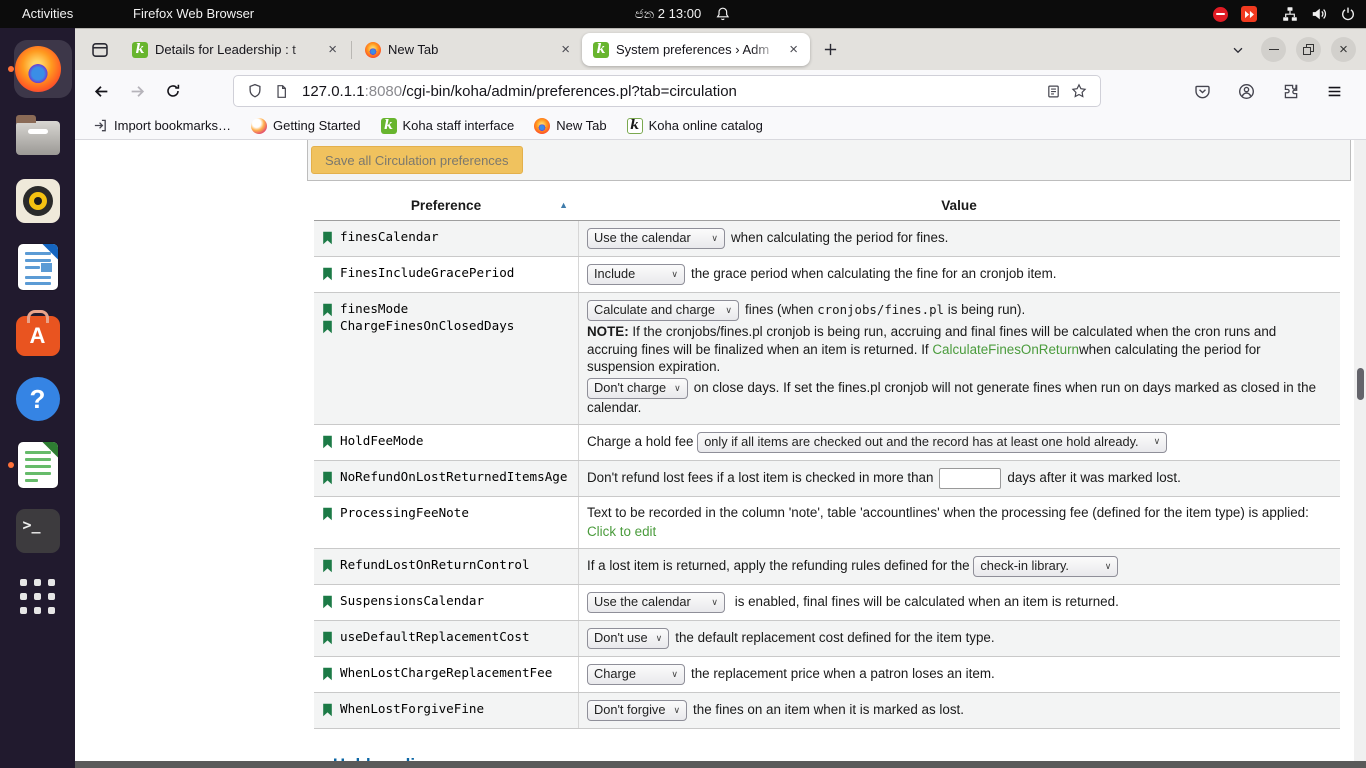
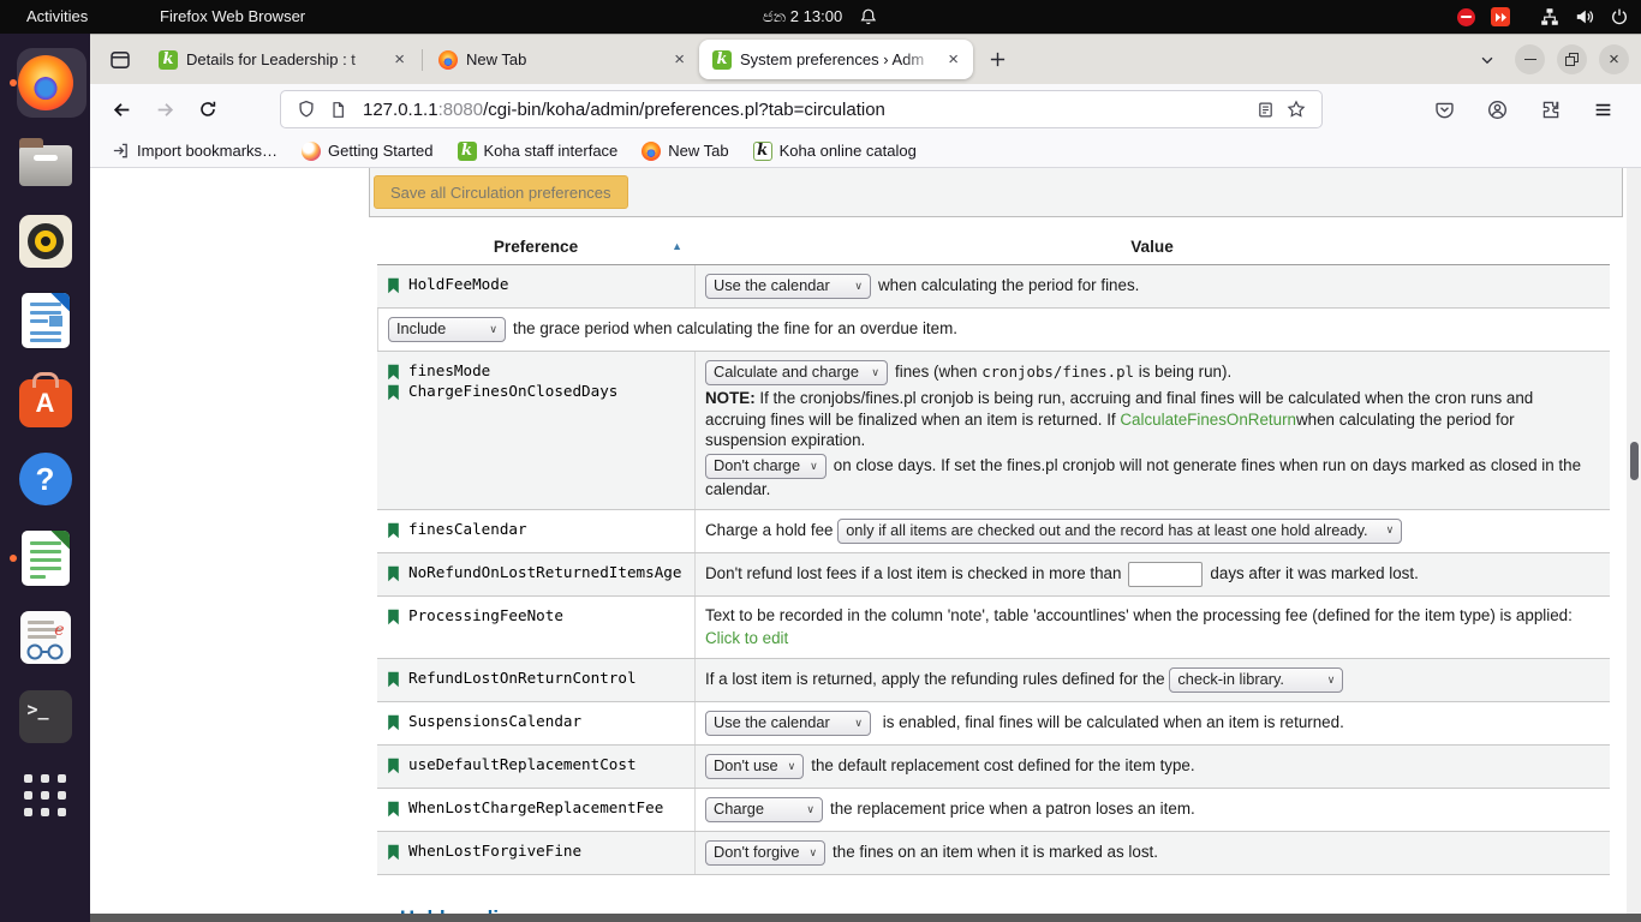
  Activities
  Firefox Web Browser
  ජන 2 13:00
  A
  ?
+ e
  >_
  k
  Details for Leadership : t
  ×
  New Tab
  ×
  k
  System preferences › Adm
  ×
  ×
  127.0.1.1:8080/cgi-bin/koha/admin/preferences.pl?tab=circulation
  Import bookmarks…
  Getting Started
  k
  Koha staff interface
  New Tab
  k
  Koha online catalog
  Save all Circulation preferences
  Preference
  ▲
  Value
- finesCalendar
+ HoldFeeMode
  Use the calendar
  ∨
  when calculating the period for fines.
- FinesIncludeGracePeriod
  Include
  ∨
- the grace period when calculating the fine for an cronjob item.
+ the grace period when calculating the fine for an overdue item.
  finesMode
  ChargeFinesOnClosedDays
  Calculate and charge
  ∨
  fines (when cronjobs/fines.pl is being run).
  NOTE: If the cronjobs/fines.pl cronjob is being run, accruing and final fines will be calculated when the cron runs and accruing fines will be finalized when an item is returned. If CalculateFinesOnReturnwhen calculating the period for suspension expiration.
  Don't charge
  ∨
  on close days. If set the fines.pl cronjob will not generate fines when run on days marked as closed in the calendar.
- HoldFeeMode
+ finesCalendar
  Charge a hold fee
  only if all items are checked out and the record has at least one hold already.
  ∨
  NoRefundOnLostReturnedItemsAge
  Don't refund lost fees if a lost item is checked in more than days after it was marked lost.
  ProcessingFeeNote
  Text to be recorded in the column 'note', table 'accountlines' when the processing fee (defined for the item type) is applied:
  Click to edit
  RefundLostOnReturnControl
  If a lost item is returned, apply the refunding rules defined for the
  check-in library.
  ∨
  SuspensionsCalendar
  Use the calendar
  ∨
  is enabled, final fines will be calculated when an item is returned.
  useDefaultReplacementCost
  Don't use
  ∨
  the default replacement cost defined for the item type.
  WhenLostChargeReplacementFee
  Charge
  ∨
  the replacement price when a patron loses an item.
  WhenLostForgiveFine
  Don't forgive
  ∨
  the fines on an item when it is marked as lost.
